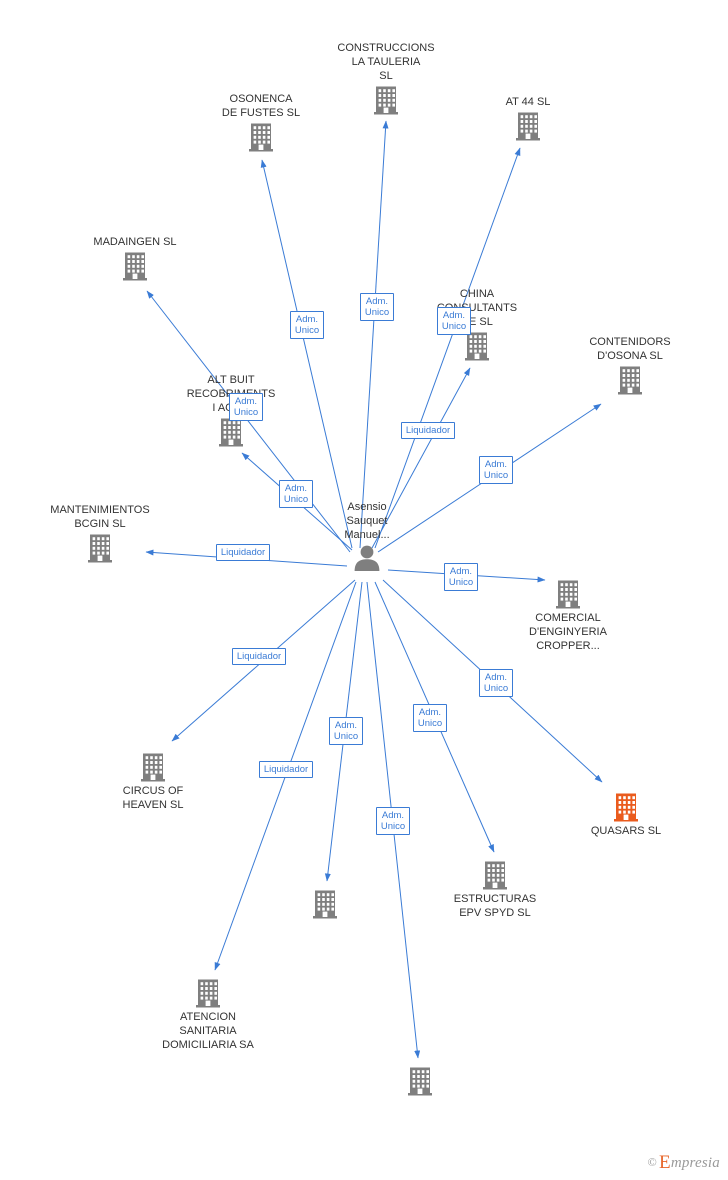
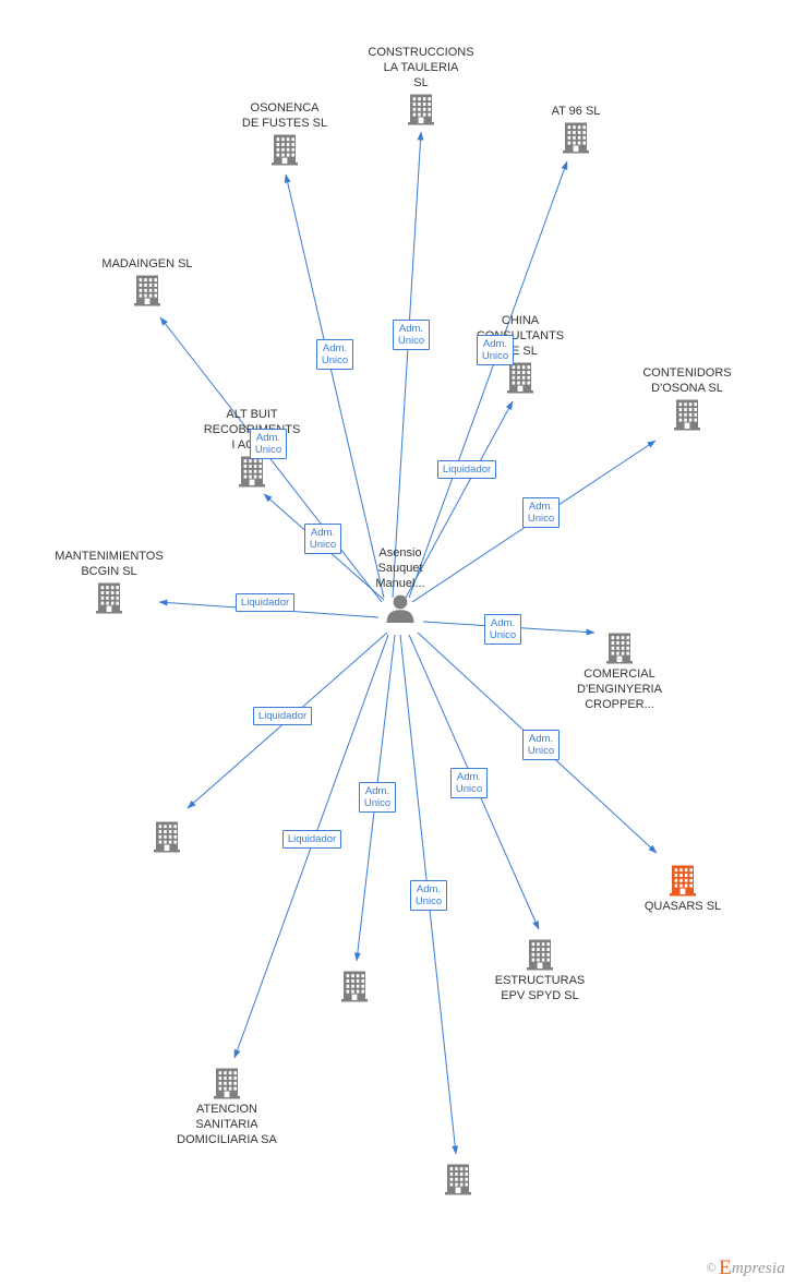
  CONSTRUCCIONS
  LA TAULERIA
  SL
  OSONENCA
  DE FUSTES SL
- AT 44 SL
+ AT 96 SL
  MADAINGEN SL
  CHINA
  E SL
  CONTENIDORS
  D'OSONA SL
  ALT BUIT
  MANTENIMIENTOS
  BCGIN SL
  COMERCIAL
  D'ENGINYERIA
  CROPPER...
- CIRCUS OF
- HEAVEN SL
  QUASARS SL
  ESTRUCTURAS
  EPV SPYD SL
  ATENCION
  SANITARIA
  DOMICILIARIA SA
  Adm.
  Unico
  Adm.
  Unico
  Adm.
  Unico
  Adm.
  Unico
  Liquidador
  Adm.
  Unico
  Adm.
  Unico
  Liquidador
  Adm.
  Unico
  Liquidador
  Adm.
  Unico
  Adm.
  Unico
  Adm.
  Unico
  Liquidador
  Adm.
  Unico
  Asensio
  Sauquet
  Manuel...
  © Empresia
